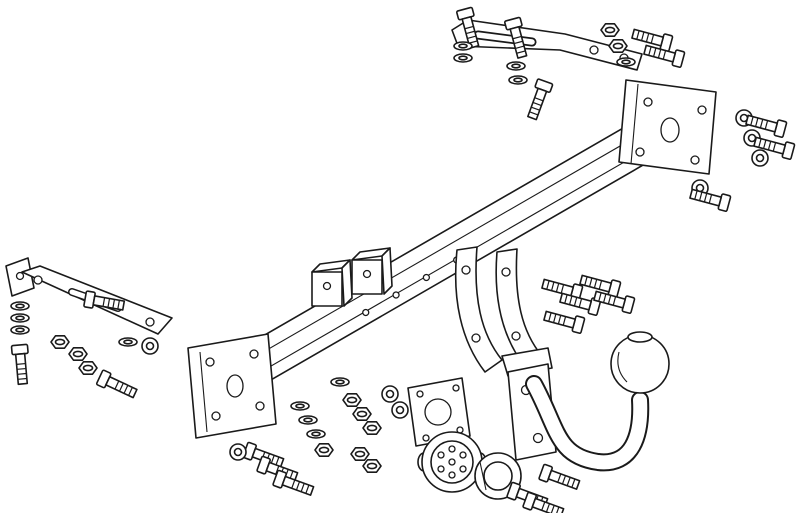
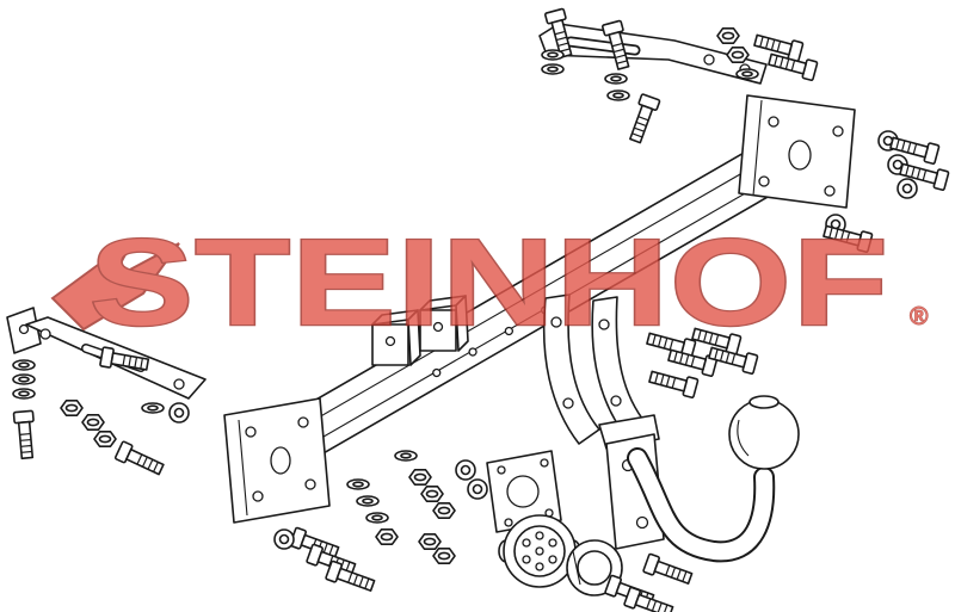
+ STEINHOF
+ ®
